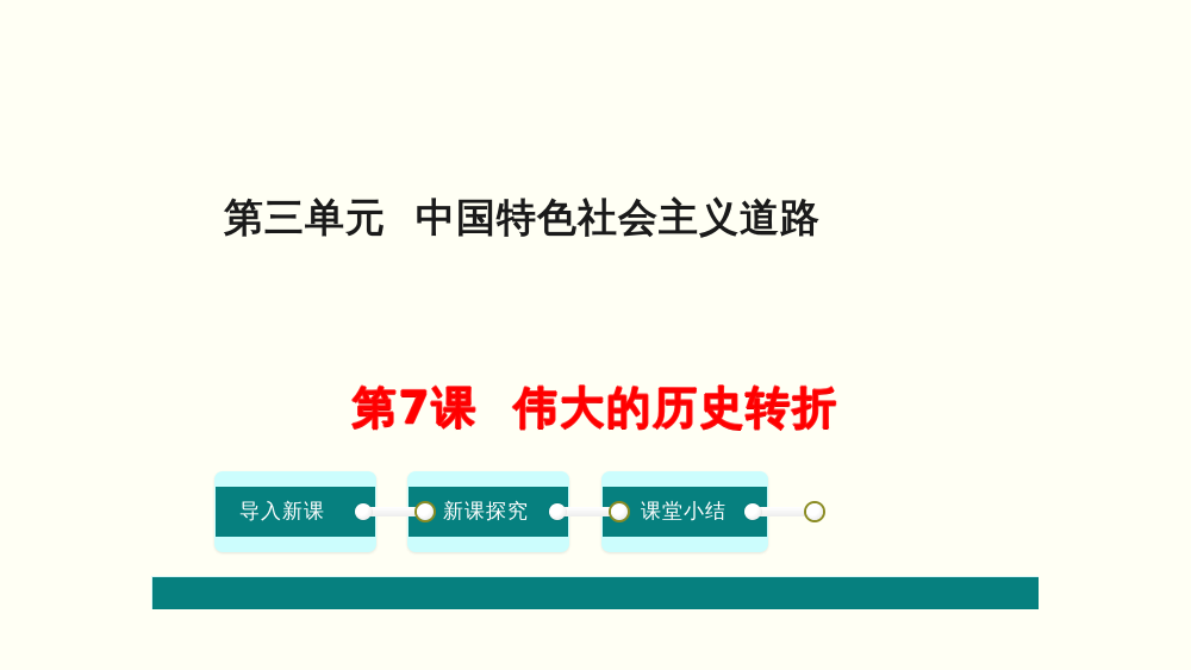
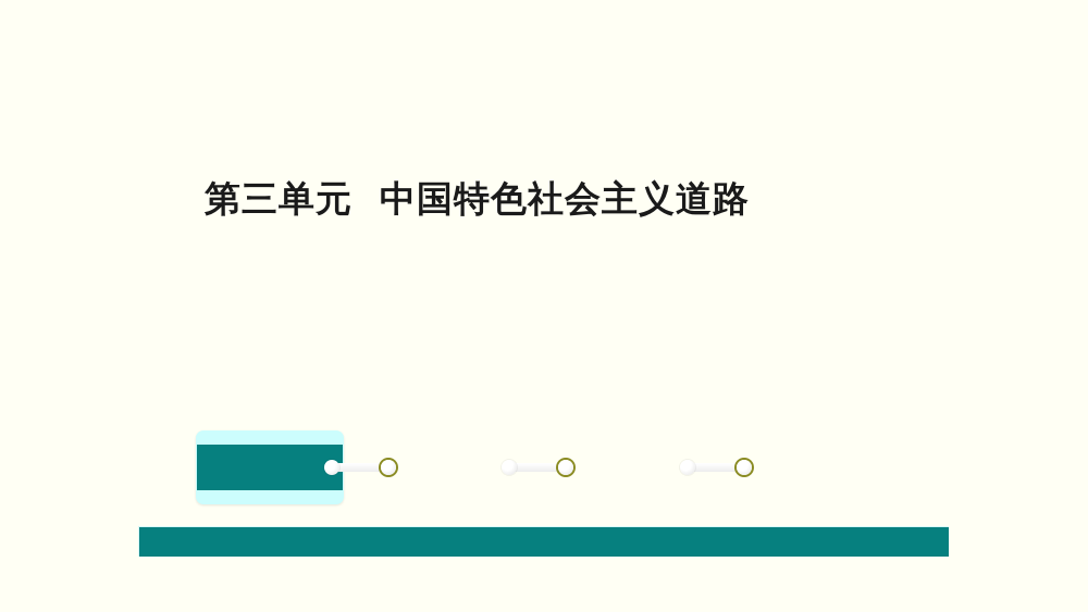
  第三单元 中国特色社会主义道路
- 第7课 伟大的历史转折
- 导入新课
- 新课探究
- 课堂小结
